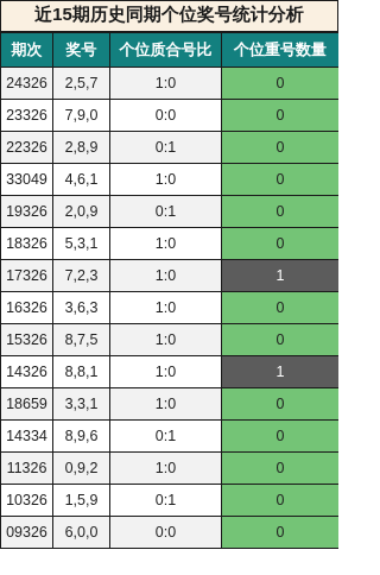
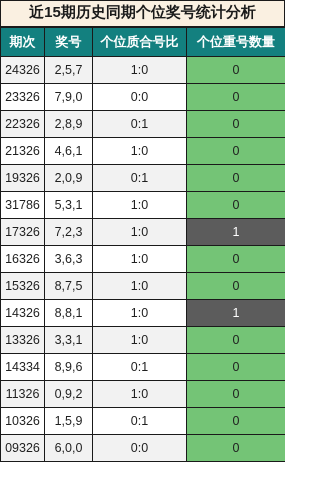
  近15期历史同期个位奖号统计分析
  期次	奖号	个位质合号比	个位重号数量
  24326	2,5,7	1:0	0
  23326	7,9,0	0:0	0
  22326	2,8,9	0:1	0
- 33049	4,6,1	1:0	0
+ 21326	4,6,1	1:0	0
  19326	2,0,9	0:1	0
- 18326	5,3,1	1:0	0
+ 31786	5,3,1	1:0	0
  17326	7,2,3	1:0	1
  16326	3,6,3	1:0	0
  15326	8,7,5	1:0	0
  14326	8,8,1	1:0	1
- 18659	3,3,1	1:0	0
+ 13326	3,3,1	1:0	0
  14334	8,9,6	0:1	0
  11326	0,9,2	1:0	0
  10326	1,5,9	0:1	0
  09326	6,0,0	0:0	0
